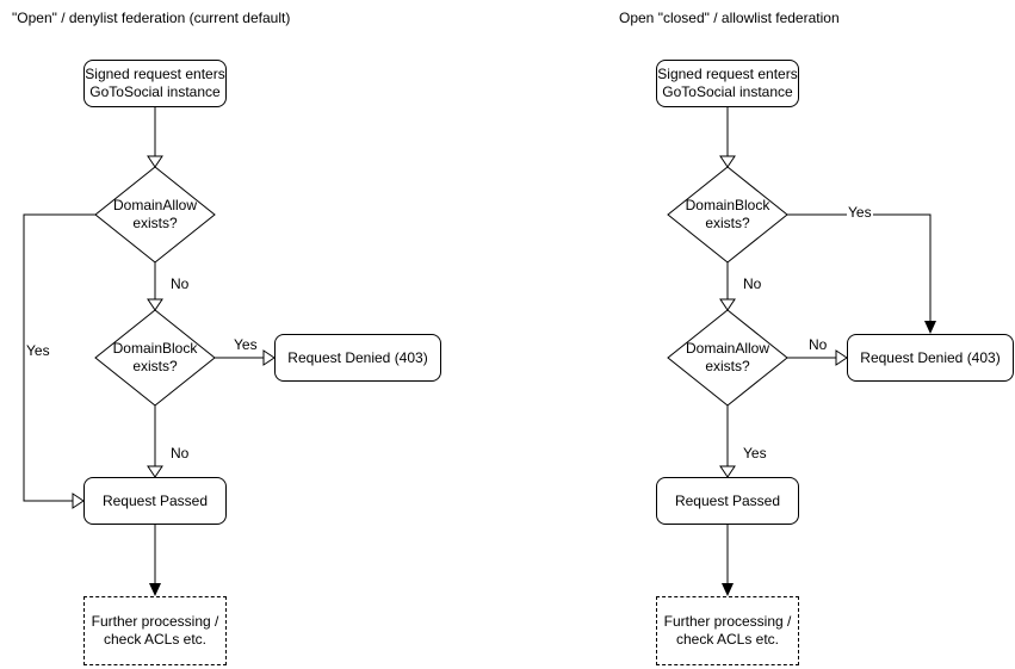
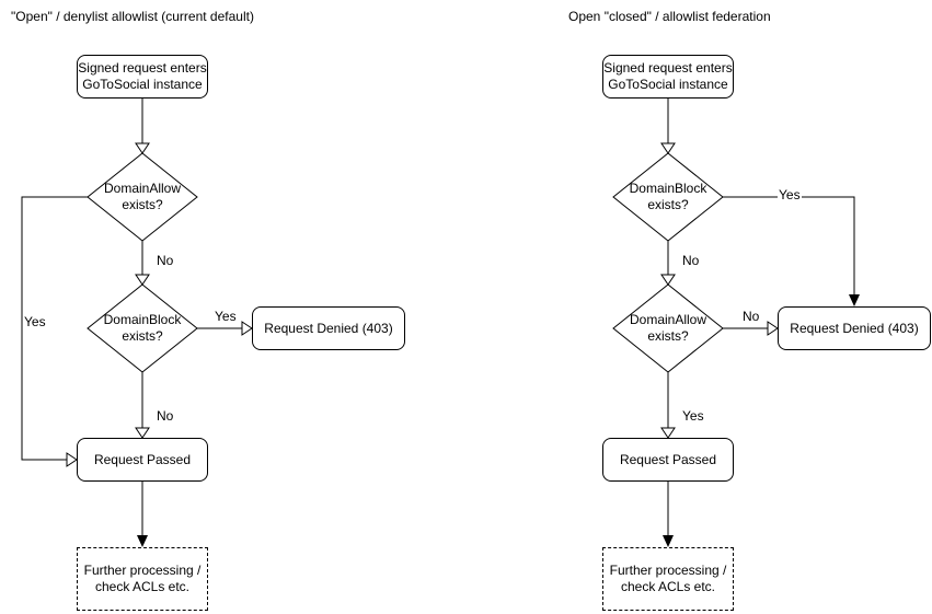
- "Open" / denylist federation (current default)
+ "Open" / denylist allowlist (current default)
  Signed request enters
  GoToSocial instance
  DomainAllow
  exists?
  DomainBlock
  exists?
  Request Denied (403)
  Request Passed
  Further processing /
  check ACLs etc.
  Yes
  No
  Yes
  No
  Open "closed" / allowlist federation
  Signed request enters
  GoToSocial instance
  DomainBlock
  exists?
  DomainAllow
  exists?
  Request Denied (403)
  Request Passed
  Further processing /
  check ACLs etc.
  Yes
  No
  No
  Yes
